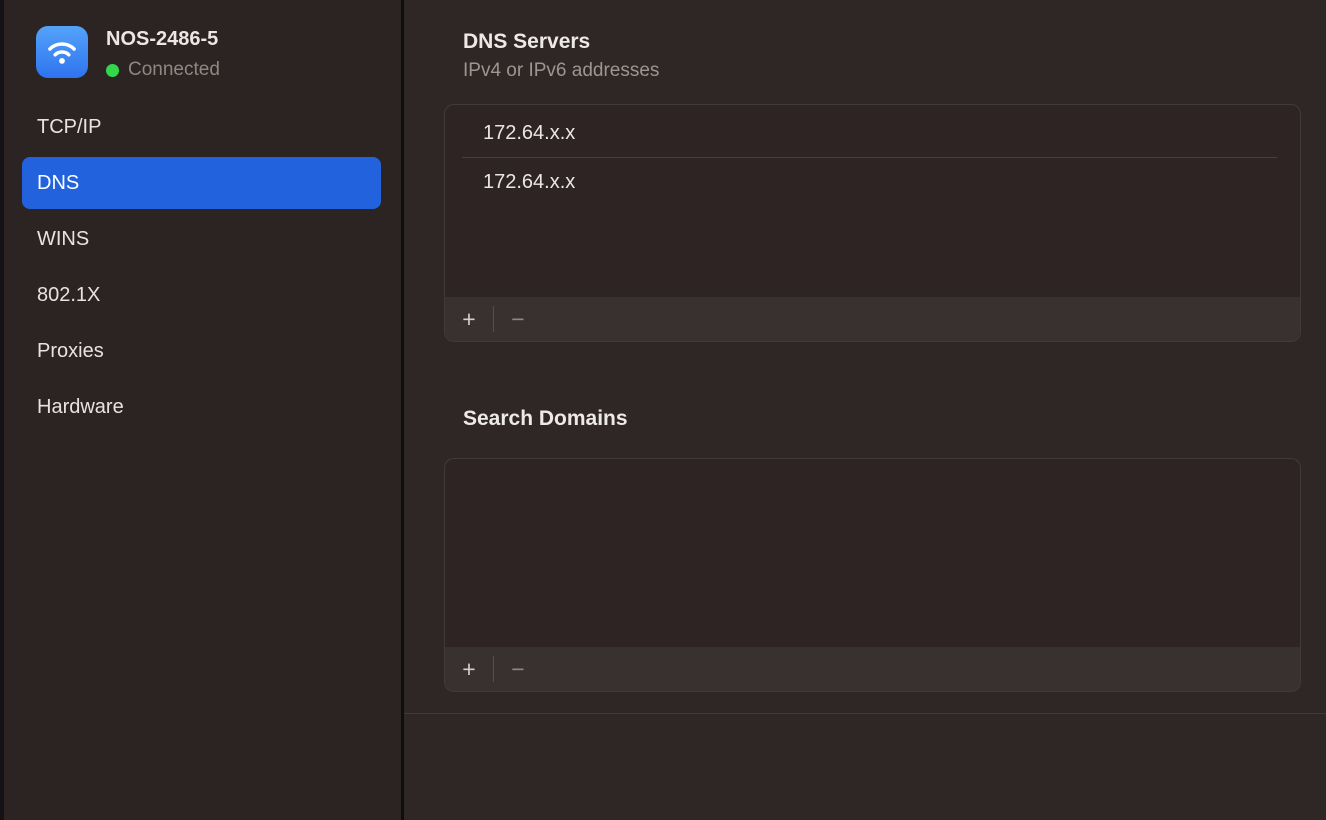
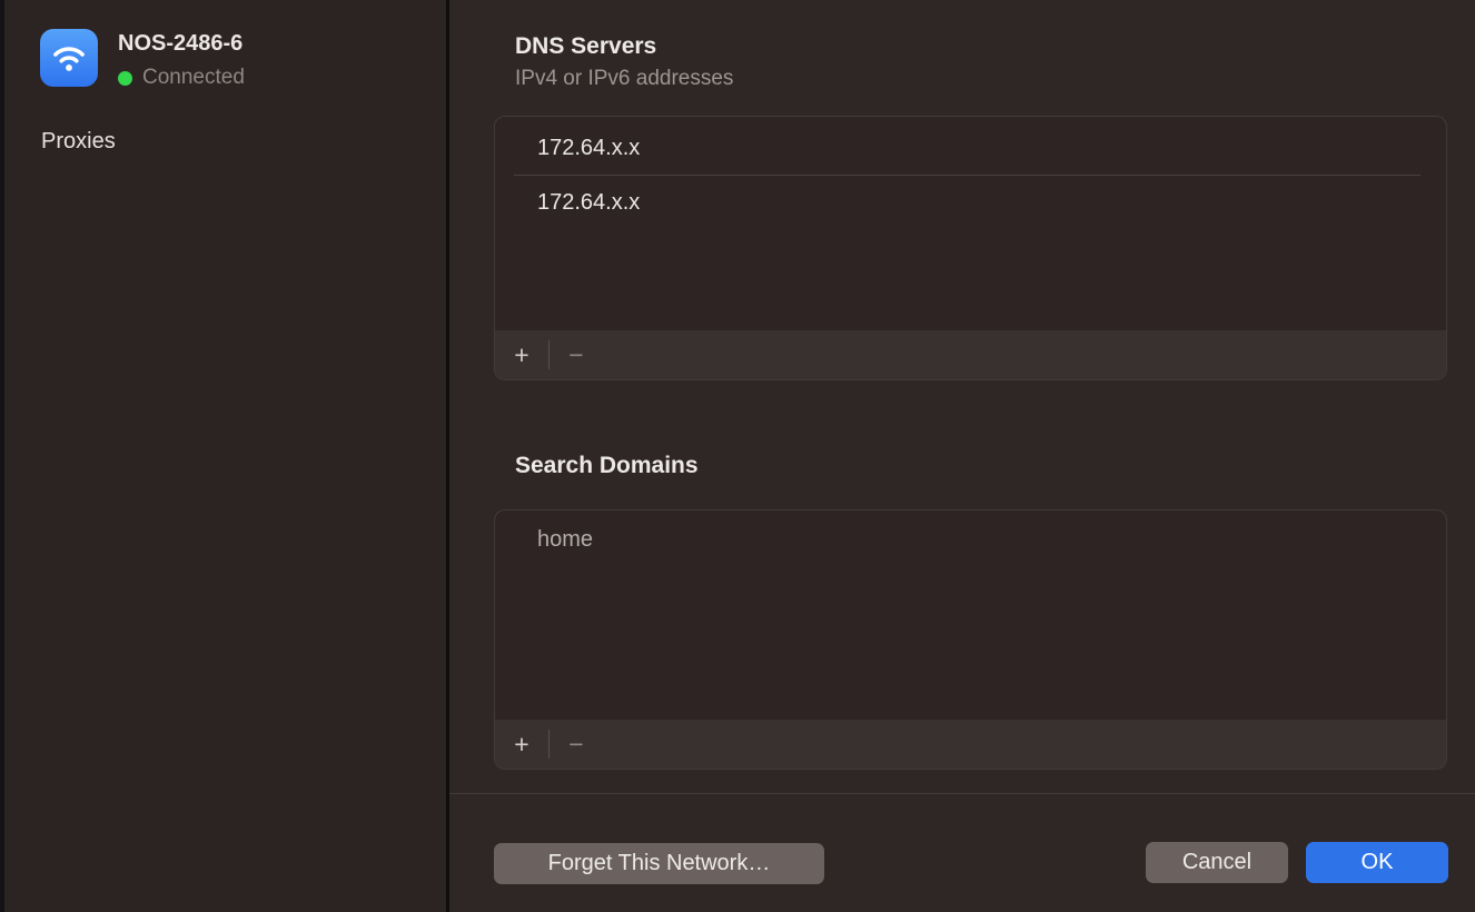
- NOS-2486-5
+ NOS-2486-6
  Connected
- TCP/IP
- DNS
- WINS
- 802.1X
  Proxies
- Hardware
  DNS Servers
  IPv4 or IPv6 addresses
  172.64.x.x
  172.64.x.x
  +
  −
  Search Domains
+ home
  +
  −
+ Forget This Network…
+ Cancel
+ OK
